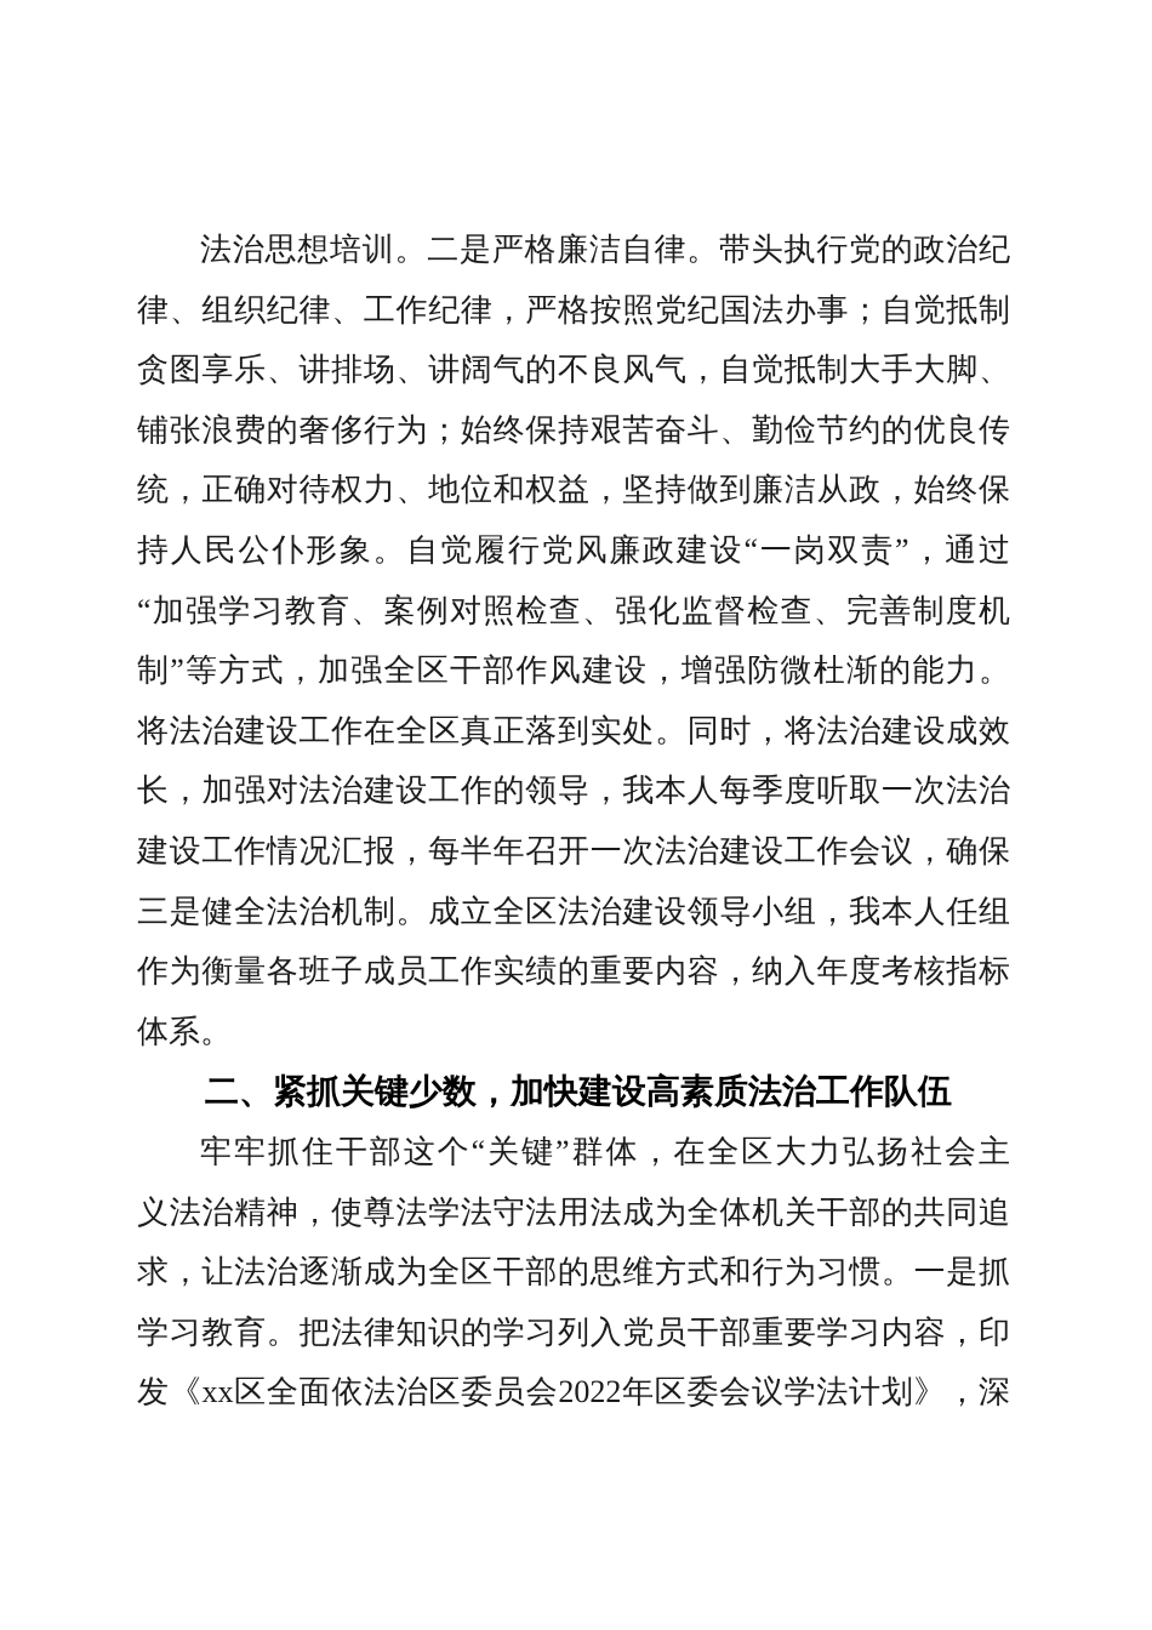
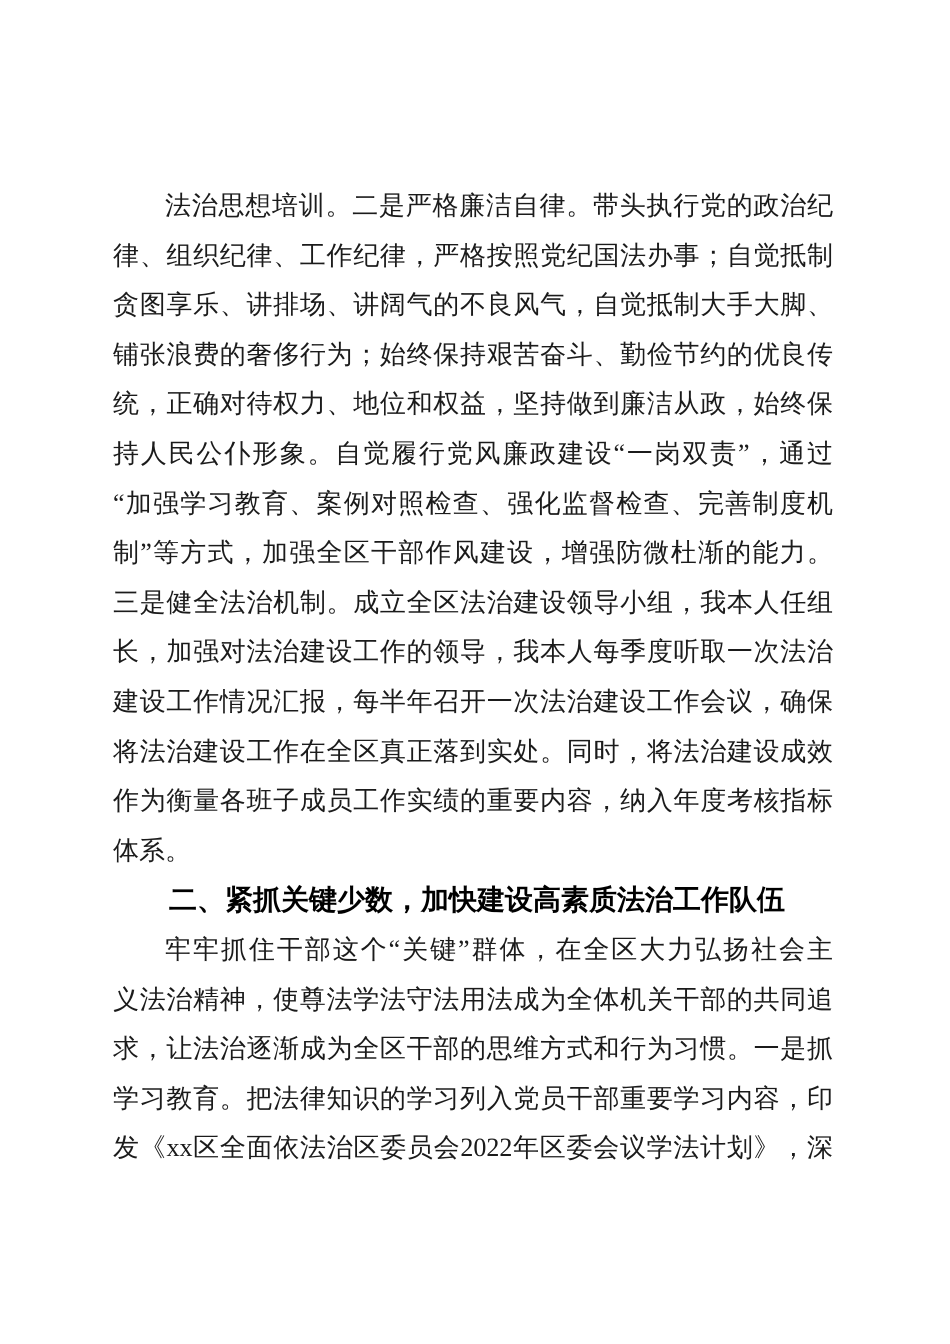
  法治思想培训。二是严格廉洁自律。带头执行党的政治纪
  律、组织纪律、工作纪律，严格按照党纪国法办事；自觉抵制
  贪图享乐、讲排场、讲阔气的不良风气，自觉抵制大手大脚、
  铺张浪费的奢侈行为；始终保持艰苦奋斗、勤俭节约的优良传
  统，正确对待权力、地位和权益，坚持做到廉洁从政，始终保
  持人民公仆形象。自觉履行党风廉政建设“一岗双责”，通过
  “加强学习教育、案例对照检查、强化监督检查、完善制度机
  制”等方式，加强全区干部作风建设，增强防微杜渐的能力。
- 将法治建设工作在全区真正落到实处。同时，将法治建设成效
+ 三是健全法治机制。成立全区法治建设领导小组，我本人任组
  长，加强对法治建设工作的领导，我本人每季度听取一次法治
  建设工作情况汇报，每半年召开一次法治建设工作会议，确保
- 三是健全法治机制。成立全区法治建设领导小组，我本人任组
+ 将法治建设工作在全区真正落到实处。同时，将法治建设成效
  作为衡量各班子成员工作实绩的重要内容，纳入年度考核指标
  体系。
  二、紧抓关键少数，加快建设高素质法治工作队伍
  牢牢抓住干部这个“关键”群体，在全区大力弘扬社会主
  义法治精神，使尊法学法守法用法成为全体机关干部的共同追
  求，让法治逐渐成为全区干部的思维方式和行为习惯。一是抓
  学习教育。把法律知识的学习列入党员干部重要学习内容，印
  发《xx区全面依法治区委员会2022年区委会议学法计划》，深
